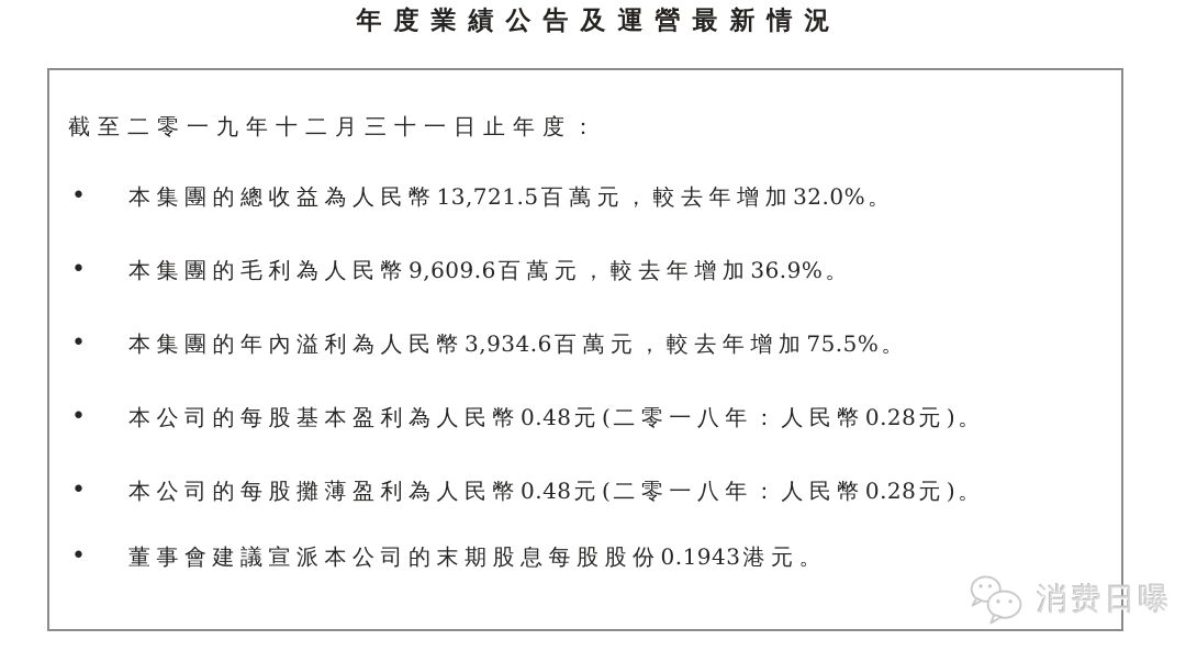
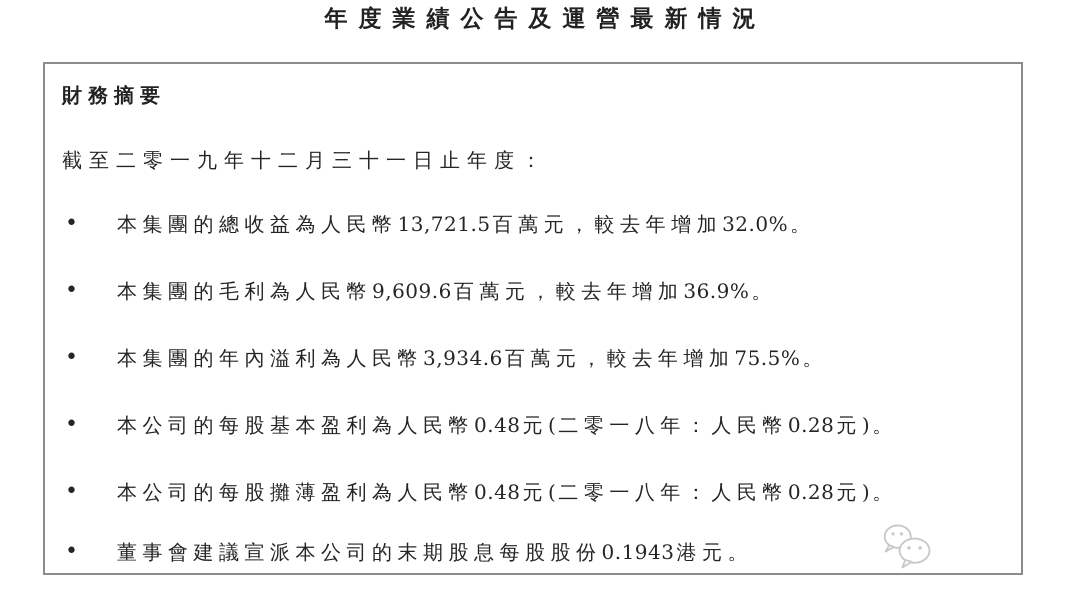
  年度業績公告及運營最新情況
+ 財務摘要
  截至二零一九年十二月三十一日止年度：
  •
  本集團的總收益為人民幣13,721.5百萬元，較去年增加32.0%。
  •
  本集團的毛利為人民幣9,609.6百萬元，較去年增加36.9%。
  •
  本集團的年內溢利為人民幣3,934.6百萬元，較去年增加75.5%。
  •
  本公司的每股基本盈利為人民幣0.48元(二零一八年：人民幣0.28元)。
  •
  本公司的每股攤薄盈利為人民幣0.48元(二零一八年：人民幣0.28元)。
  •
  董事會建議宣派本公司的末期股息每股股份0.1943港元。
- 消费日曝
